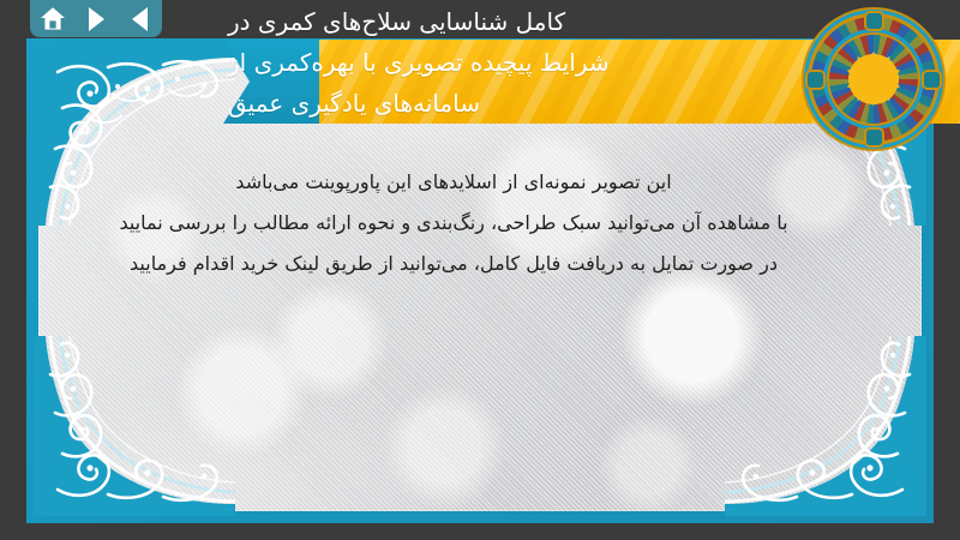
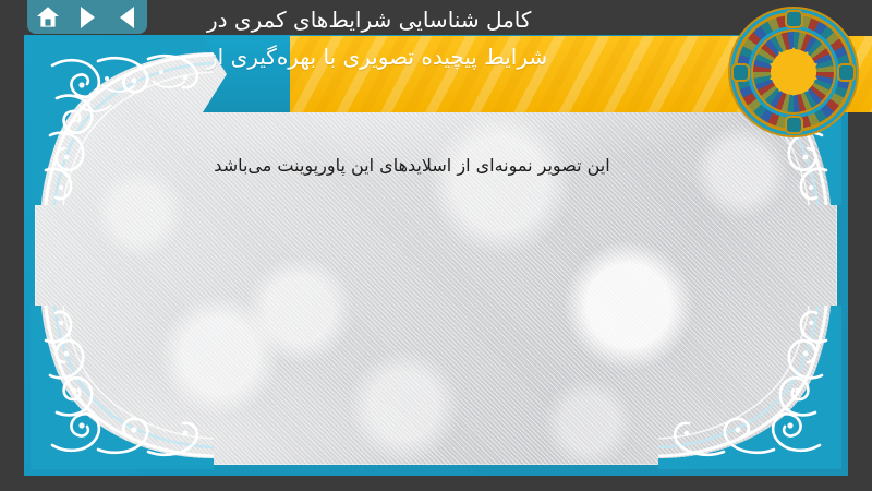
  این تصویر نمونهای از اسلایدهای این پاورپوینت می‌باشد
- با مشاهده آن میتوانید سبک طراحی، رنگ‌بندی و نحوه ارائه مطالب را بررسی نمایید
- در صورت تمایل به دریافت فایل کامل، می‌توانید از طریق لینک خرید اقدام فرمایید
- کامل شناسایی سلاح‌های کمری در
+ کامل شناسایی شرایط‌های کمری در
- شرایط پیچیده تصویری با بهره‌کمری از
+ شرایط پیچیده تصویری با بهره‌گیری از
- سامانه‌های یادگیری عمیق
